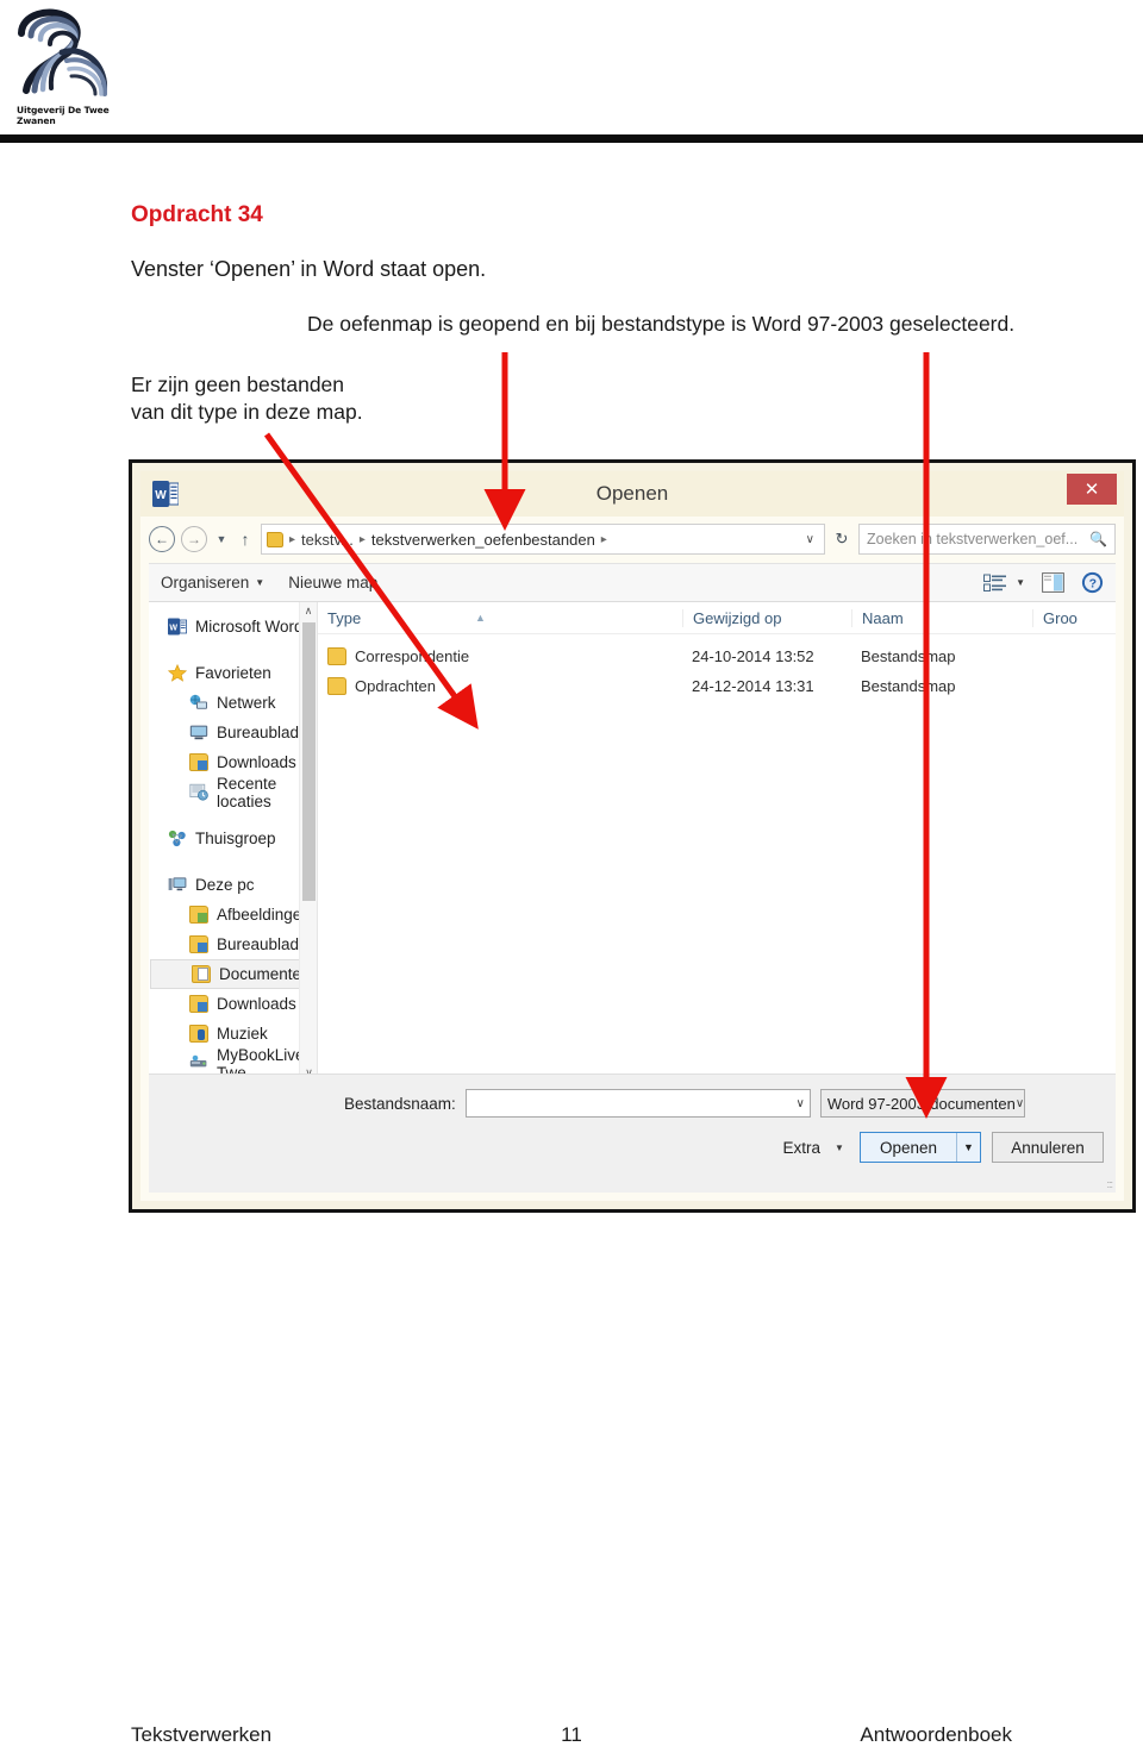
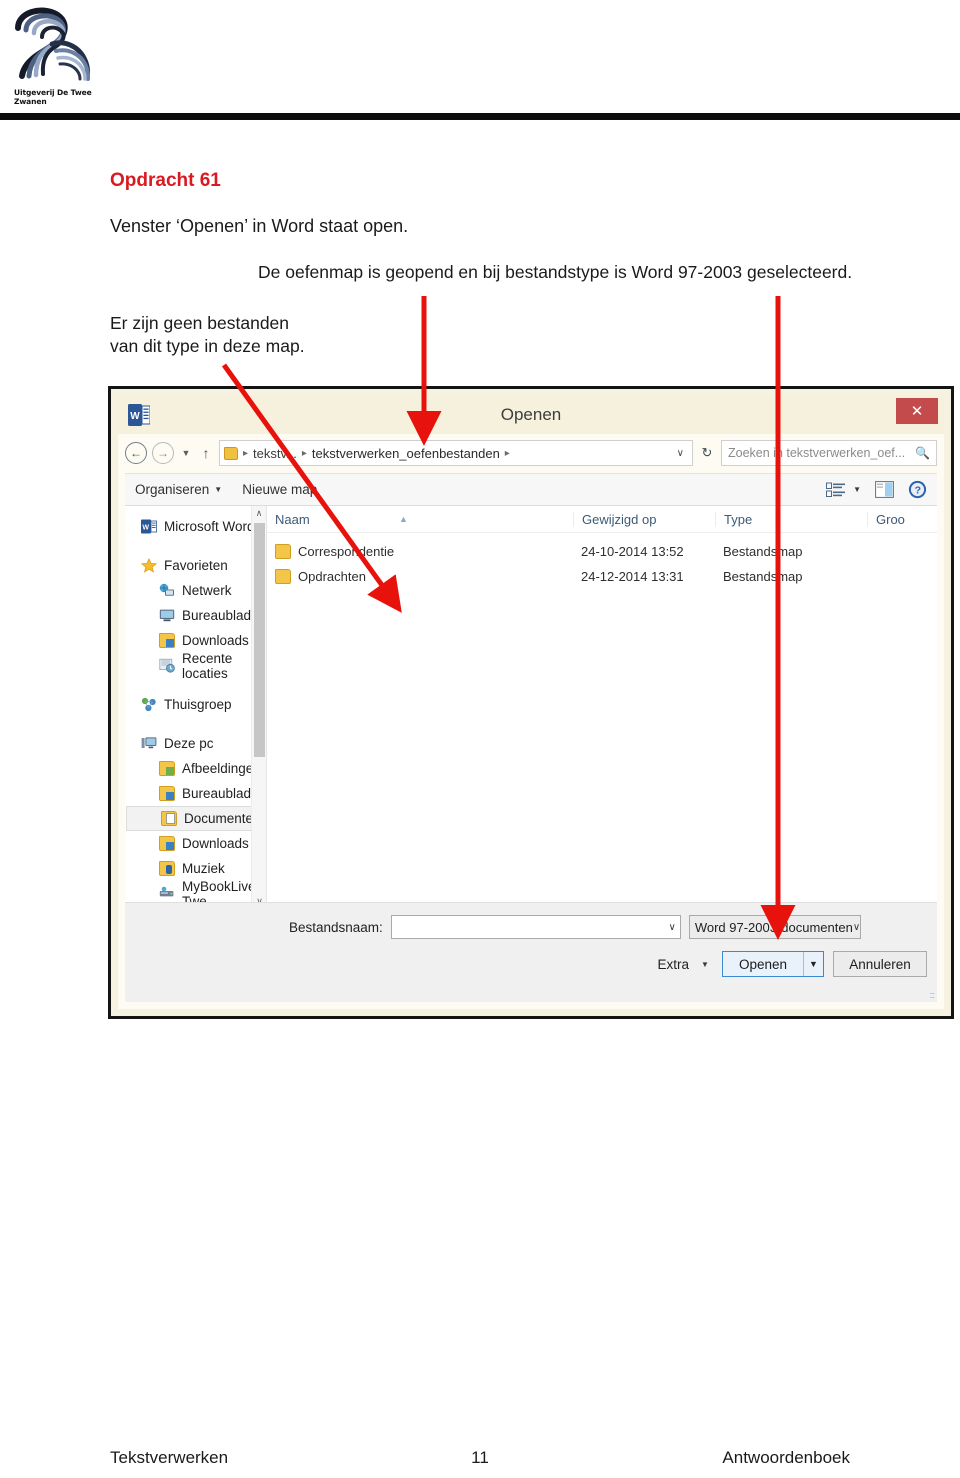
  Uitgeverij De Twee Zwanen
- Opdracht 34
+ Opdracht 61
  Venster ‘Openen’ in Word staat open.
  De oefenmap is geopend en bij bestandstype is Word 97-2003 geselecteerd.
  Er zijn geen bestanden
  van dit type in deze map.
  W
  Openen
  ✕
  ←
  →
  ▼
  ↑
  ▸
  tekstv..
  ▸
  tekstverwerken_oefenbestanden
  ▸
  ∨
  ↻
  Zoeken i tekstverwerken_oef...
  🔍
  Organiseren
  ▼
  Nieuwe ma
  ▼
  ?
  Microsoft Wor
  Favorieten
  Netwerk
  Bureaublad
  Downloads
  Recente locaties
  Thuisgroep
  Deze pc
  Afbeeldinge
  Bureaublad
  Documente
  Downloads
  Muziek
  MyBookLivTwe
  ∧
  ∨
- Type
+ Naam
  ▲
  Gewijzigd op
- Naam
+ Type
  Groo
  Correspodentie
  24-10-2014 13:52
  Bestandsmap
  Opdrachten
  24-12-2014 13:31
  Bestandsmap
  Bestandsnaam:
  ∨
  Word 97-2003-documenten
  ∨
  Extra
  ▼
  Openen
  ▼
  Annuleren
  :::
  Tekstverwerken
  11
  Antwoordenboek
